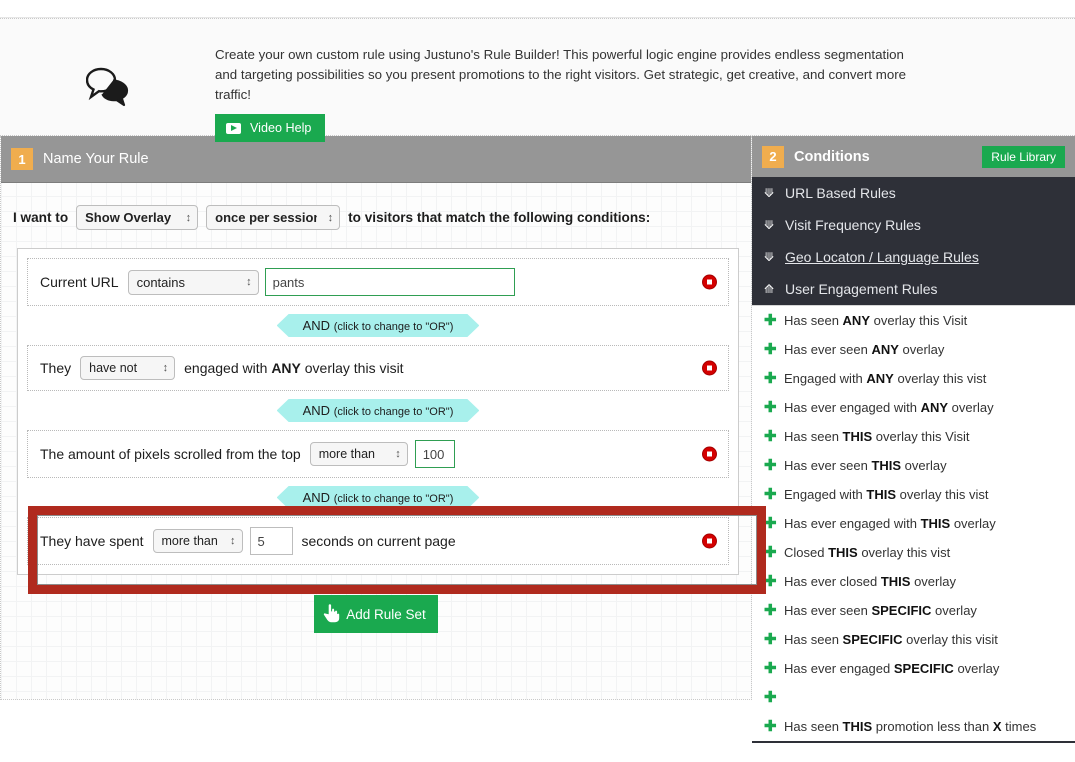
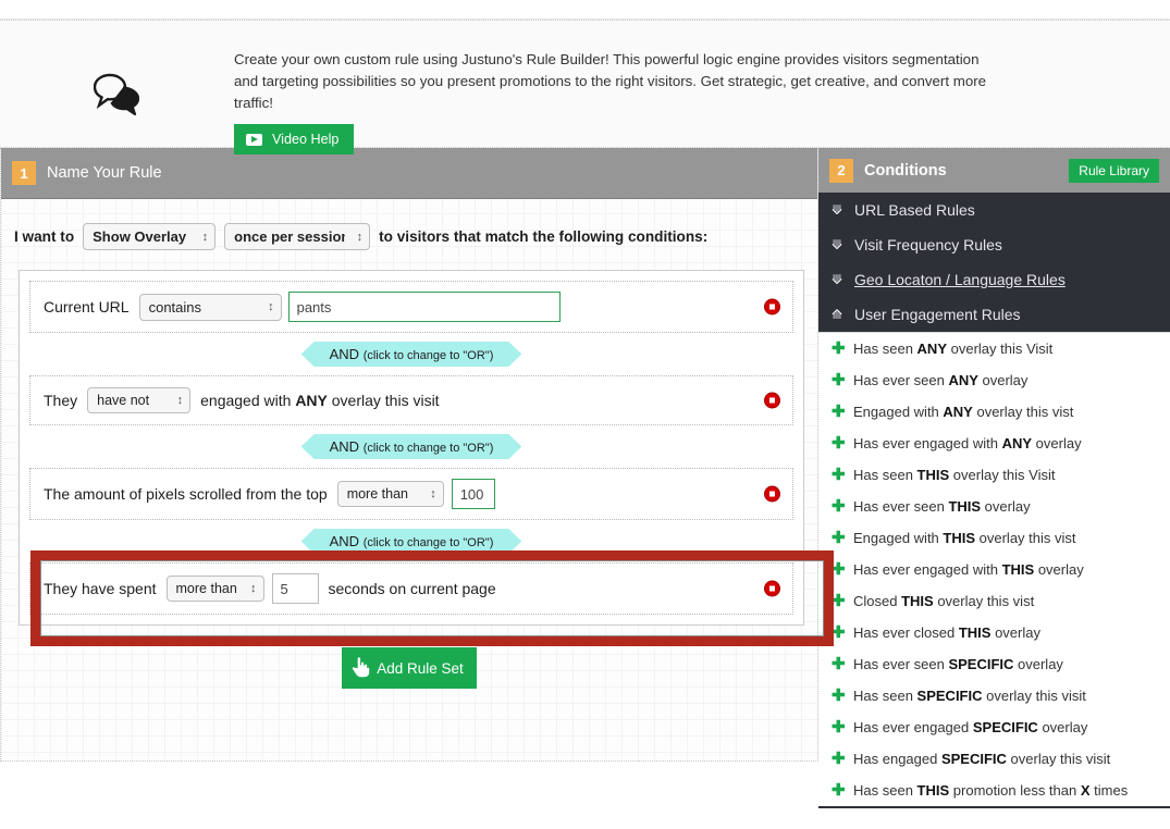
- Create your own custom rule using Justuno's Rule Builder! This powerful logic engine provides endless segmentation and targeting possibilities so you present promotions to the right visitors. Get strategic, get creative, and convert more traffic!
+ Create your own custom rule using Justuno's Rule Builder! This powerful logic engine provides visitors segmentation and targeting possibilities so you present promotions to the right visitors. Get strategic, get creative, and convert more traffic!
  Video Help
  1
  Name Your Rule
  I want to
  Show Overlay
  once per sessio
  to visitors that match the following conditions:
  Current URL
  contains
  pants
  AND (click to change to "OR")
  They
  have not
  engaged with ANY overlay this visit
  AND (click to change to "OR")
  The amount of pixels scrolled from the top
  more than
  100
  AND (click to change to "OR")
  They have spent
  more than
  5
  seconds on current page
  Add Rule Set
  2
  Conditions
  Rule Library
  ⟱
  URL Based Rules
  ⟱
  Visit Frequency Rules
  ⟱
  Geo Locaton / Language Rules
  ⟰
  User Engagement Rules
  ✚
  Has seen ANY overlay this Visit
  ✚
  Has ever seen ANY overlay
  ✚
  Engaged with ANY overlay this vist
  ✚
  Has ever engaged with ANY overlay
  ✚
  Has seen THIS overlay this Visit
  ✚
  Has ever seen THIS overlay
  ✚
  Engaged with THIS overlay this vist
  ✚
  Has ever engaged with THIS overlay
  ✚
  Closed THIS overlay this vist
  ✚
  Has ever closed THIS overlay
  ✚
  Has ever seen SPECIFIC overlay
  ✚
  Has seen SPECIFIC overlay this visit
  ✚
  Has ever engaged SPECIFIC overlay
  ✚
+ Has engaged SPECIFIC overlay this visit
  ✚
  Has seen THIS promotion less than X times
